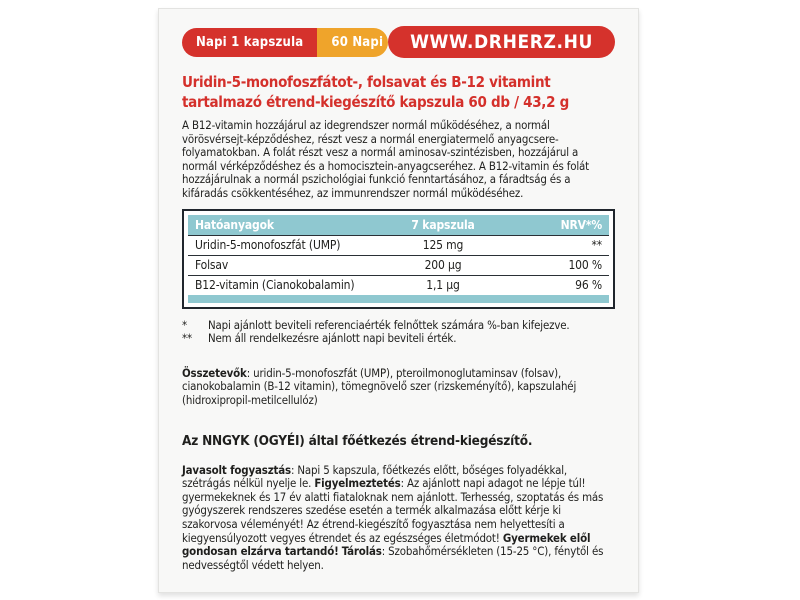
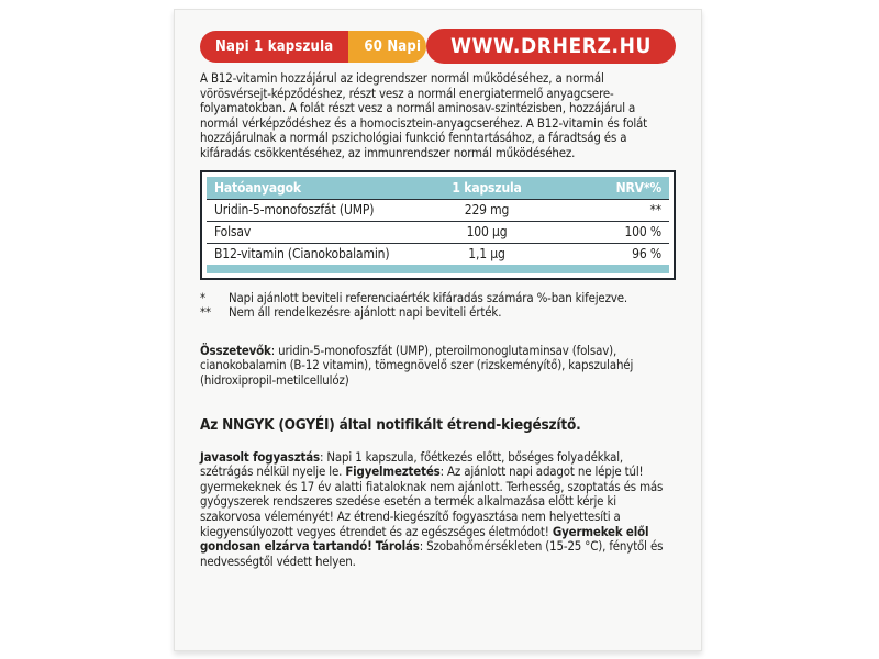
  Napi 1 kapszula
  WWW.DRHERZ.HU
- Uridin-5-monofoszfátot-, folsavat és B-12 vitamint tartalmazó étrend-kiegészítő kapszula 60 db / 43,2 g
  A B12-vitamin hozzájárul az idegrendszer normál működéséhez, a normál vörösvérsejt-képződéshez, részt vesz a normál energiatermelő anyagcsere-folyamatokban. A folát részt vesz a normál aminosav-szintézisben, hozzájárul a normál vérképződéshez és a homocisztein-anyagcseréhez. A B12-vitamin és folát hozzájárulnak a normál pszichológiai funkció fenntartásához, a fáradtság és a kifáradás csökkentéséhez, az immunrendszer normál működéséhez.
  Hatóanyagok
- 7 kapszula
+ 1 kapszula
  NRV*%
  Uridin-5-monofoszfát (UMP)
- 125 mg
+ 229 mg
  **
  Folsav
- 200 µg
+ 100 µg
  100 %
  B12-vitamin (Cianokobalamin)
  1,1 µg
  96 %
  *
- Napi ajánlott beviteli referenciaérték felnőttek számára %-ban kifejezve.
+ Napi ajánlott beviteli referenciaérték kifáradás számára %-ban kifejezve.
  **
  Nem áll rendelkezésre ajánlott napi beviteli érték.
  Összetevők: uridin-5-monofoszfát (UMP), pteroilmonoglutaminsav (folsav), cianokobalamin (B-12 vitamin), tömegnövelő szer (rizskeményítő), kapszulahéj (hidroxipropil-metilcellulóz)
- Az NNGYK (OGYÉI) által főétkezés étrend-kiegészítő.
+ Az NNGYK (OGYÉI) által notifikált étrend-kiegészítő.
- Javasolt fogyasztás: Napi 5 kapszula, főétkezés előtt, bőséges folyadékkal, szétrágás nélkül nyelje le. Figyelmeztetés: Az ajánlott napi adagot ne lépje túl! gyermekeknek és 17 év alatti fiataloknak nem ajánlott. Terhesség, szoptatás és más gyógyszerek rendszeres szedése esetén a termék alkalmazása előtt kérje ki szakorvosa véleményét! Az étrend-kiegészítő fogyasztása nem helyettesíti a kiegyensúlyozott vegyes étrendet és az egészséges életmódot! Gyermekek elől gondosan elzárva tartandó! Tárolás: Szobahőmérsékleten (15-25 °C), fénytől és nedvességtől védett helyen.
+ Javasolt fogyasztás: Napi 1 kapszula, főétkezés előtt, bőséges folyadékkal, szétrágás nélkül nyelje le. Figyelmeztetés: Az ajánlott napi adagot ne lépje túl! gyermekeknek és 17 év alatti fiataloknak nem ajánlott. Terhesség, szoptatás és más gyógyszerek rendszeres szedése esetén a termék alkalmazása előtt kérje ki szakorvosa véleményét! Az étrend-kiegészítő fogyasztása nem helyettesíti a kiegyensúlyozott vegyes étrendet és az egészséges életmódot! Gyermekek elől gondosan elzárva tartandó! Tárolás: Szobahőmérsékleten (15-25 °C), fénytől és nedvességtől védett helyen.
